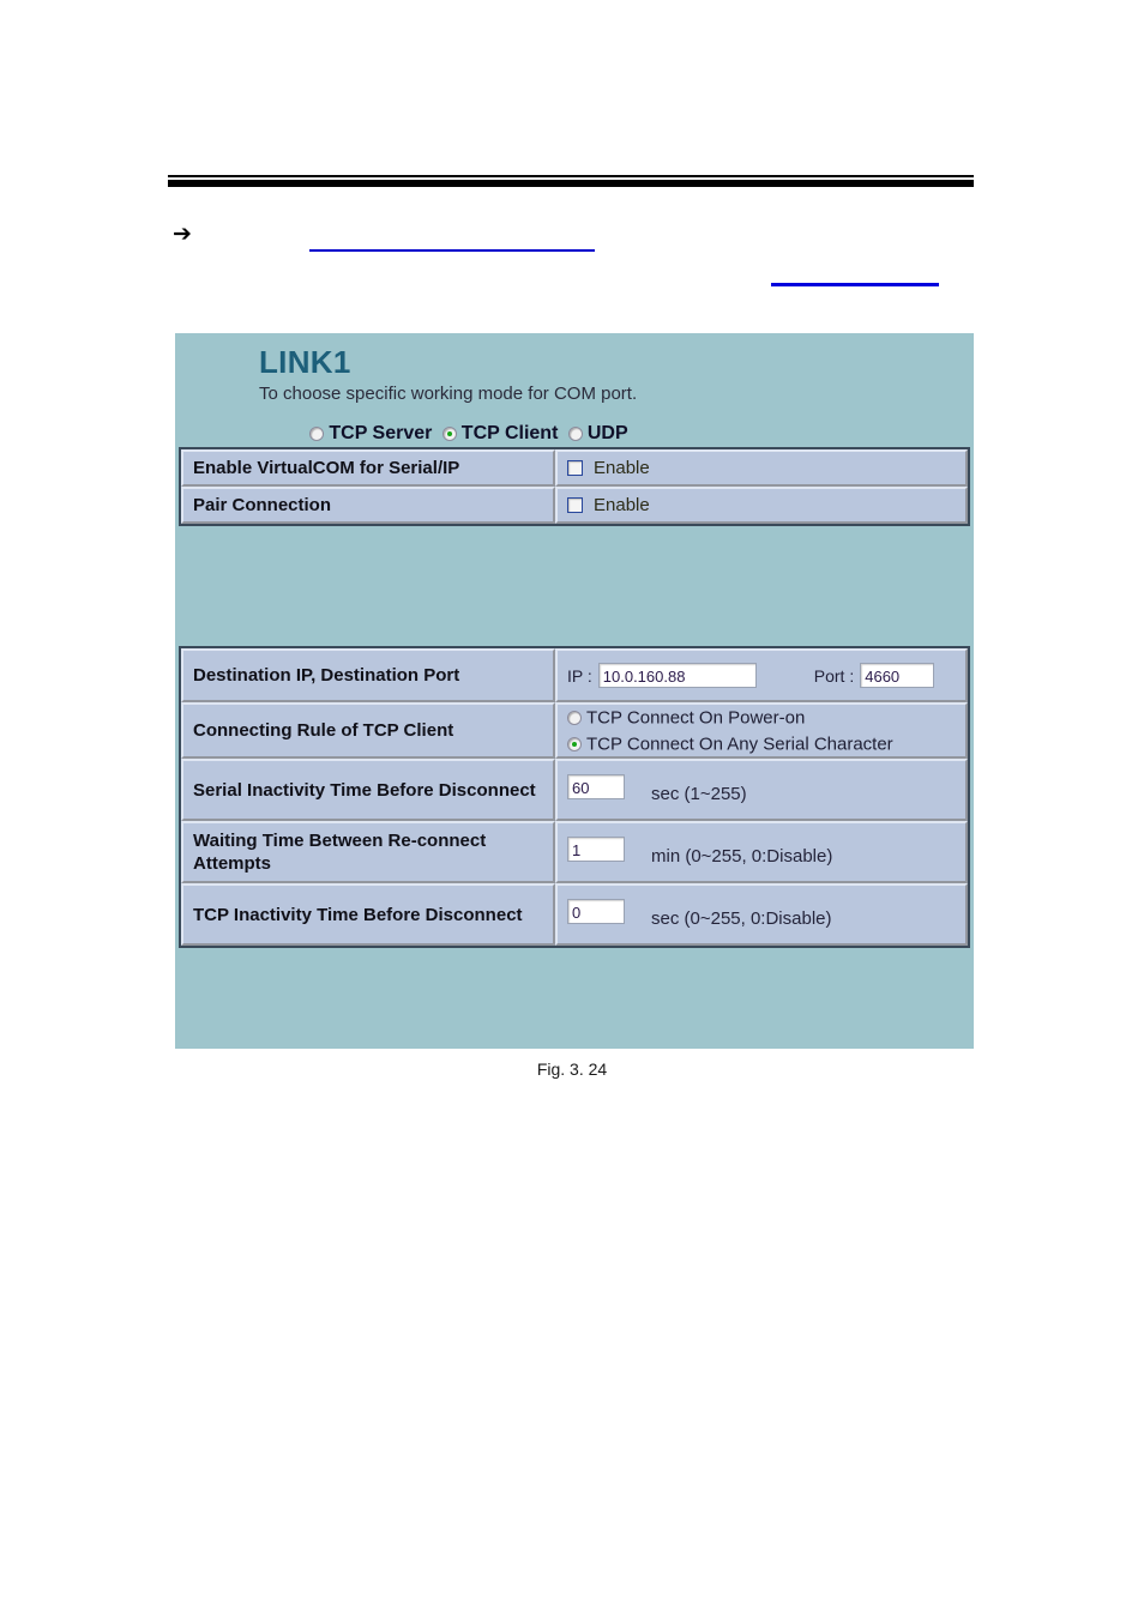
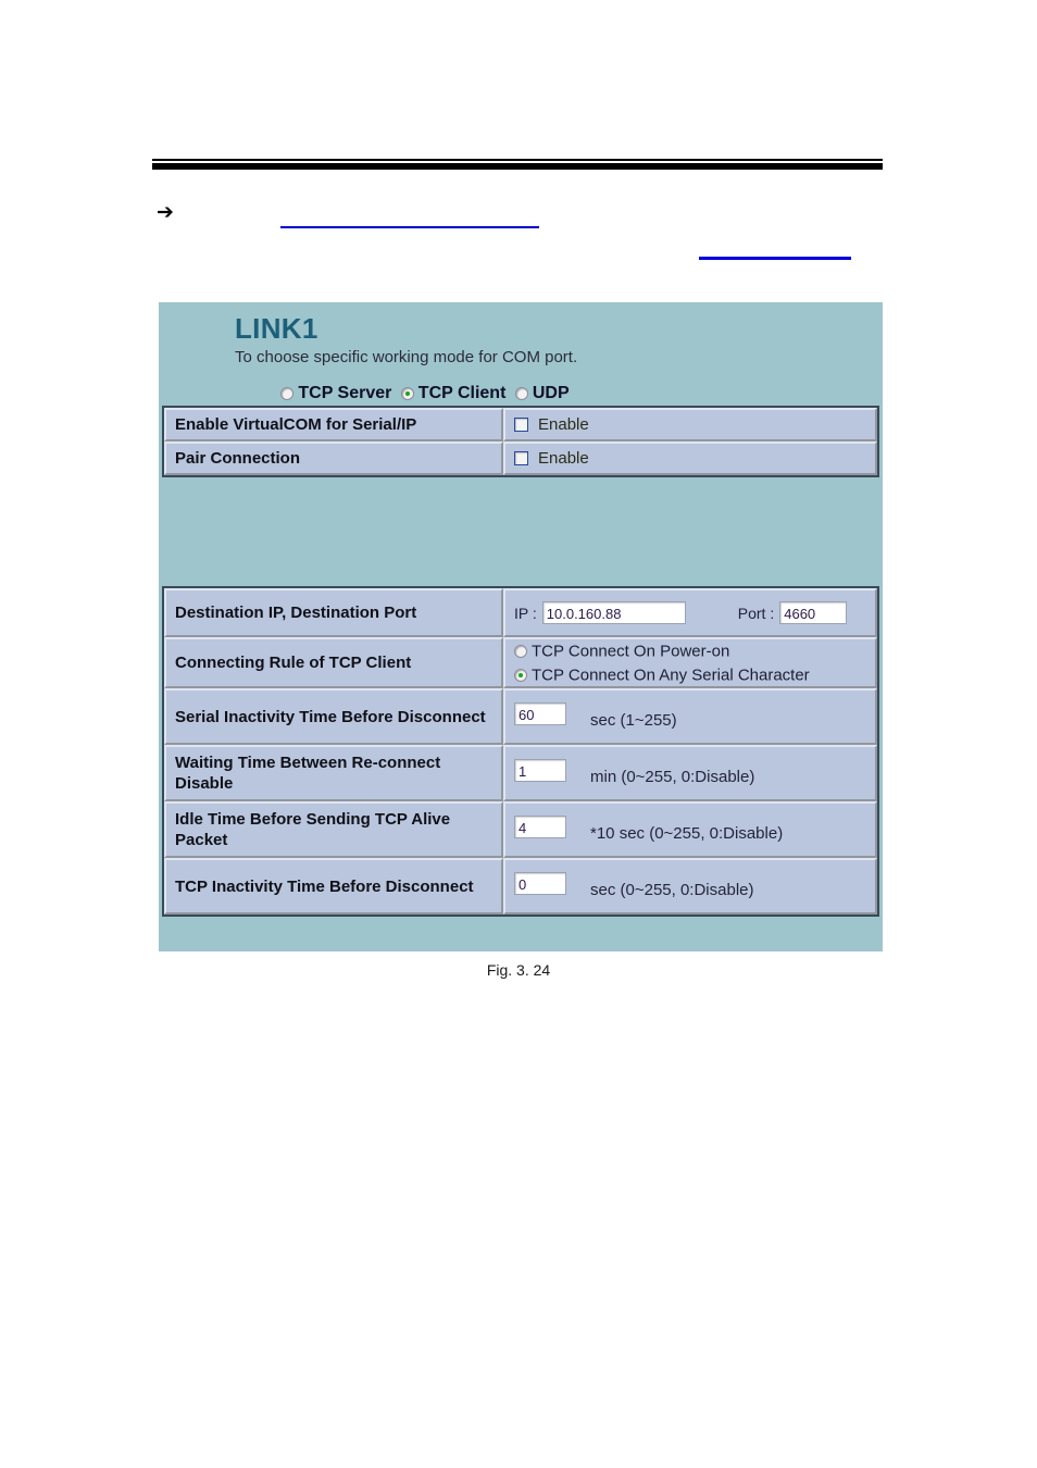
  ➔
  LINK1
  To choose specific working mode for COM port.
  TCP Server TCP Client UDP
  Enable VirtualCOM for Serial/IP	Enable
  Pair Connection	Enable
  Destination IP, Destination Port	IP : 10.0.160.88 Port : 4660
  Connecting Rule of TCP Client	TCP Connect On Power-on TCP Connect On Any Serial Character
  Serial Inactivity Time Before Disconnect	60 sec (1~255)
- Waiting Time Between Re-connect Attempts	1 min (0~255, 0:Disable)
+ Waiting Time Between Re-connect Disable	1 min (0~255, 0:Disable)
+ Idle Time Before Sending TCP Alive Packet	4 *10 sec (0~255, 0:Disable)
  TCP Inactivity Time Before Disconnect	0 sec (0~255, 0:Disable)
  Fig. 3. 24
